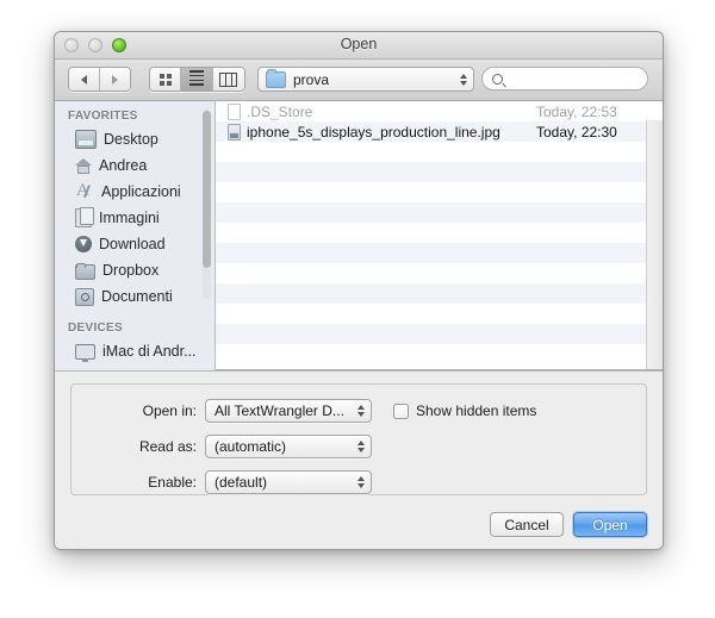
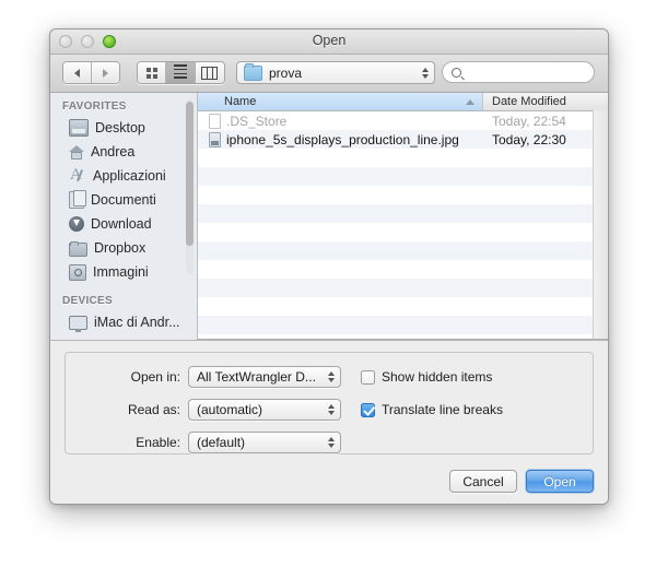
  Open
  prova
  FAVORITES
  Desktop
  Andrea
  Applicazioni
- Immagini
+ Documenti
  Download
  Dropbox
- Documenti
+ Immagini
  DEVICES
  iMac di Andr...
+ Name
+ Date Modified
  .DS_Store
- Today, 22:53
+ Today, 22:54
  iphone_5s_displays_production_line.jpg
  Today, 22:30
  Open in:
  All TextWrangler D...
  Show hidden items
  Read as:
  (automatic)
+ Translate line breaks
  Enable:
  (default)
  Cancel
  Open
